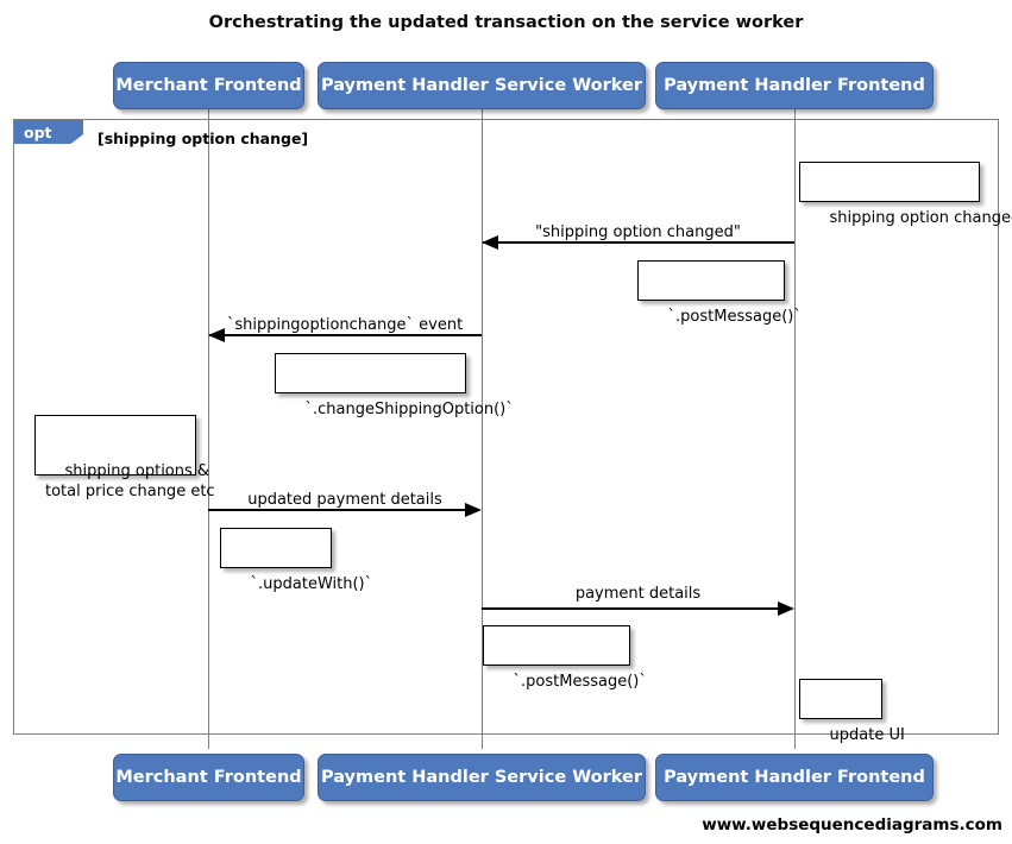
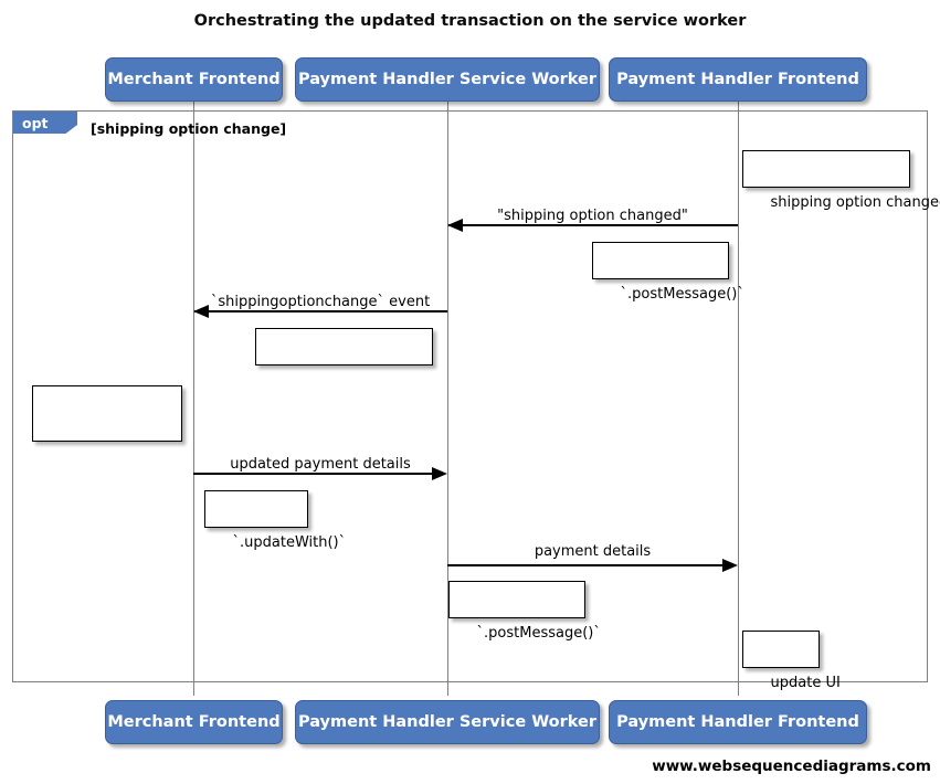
  Orchestrating the updated transaction on the service worker
  opt
  [shipping option change]
  Merchant Frontend
  Payment Handler Service Worker
  Payment Handler Frontend
  shipping option change
  "shipping option changed"
  `.postMessage()`
  `shippingoptionchange` event
- `.changeShippingOption()`
- shipping options &
- total price change etc
  updated payment details
  `.updateWith()`
  payment details
  `.postMessage()`
  update UI
  Merchant Frontend
  Payment Handler Service Worker
  Payment Handler Frontend
  www.websequencediagrams.com
